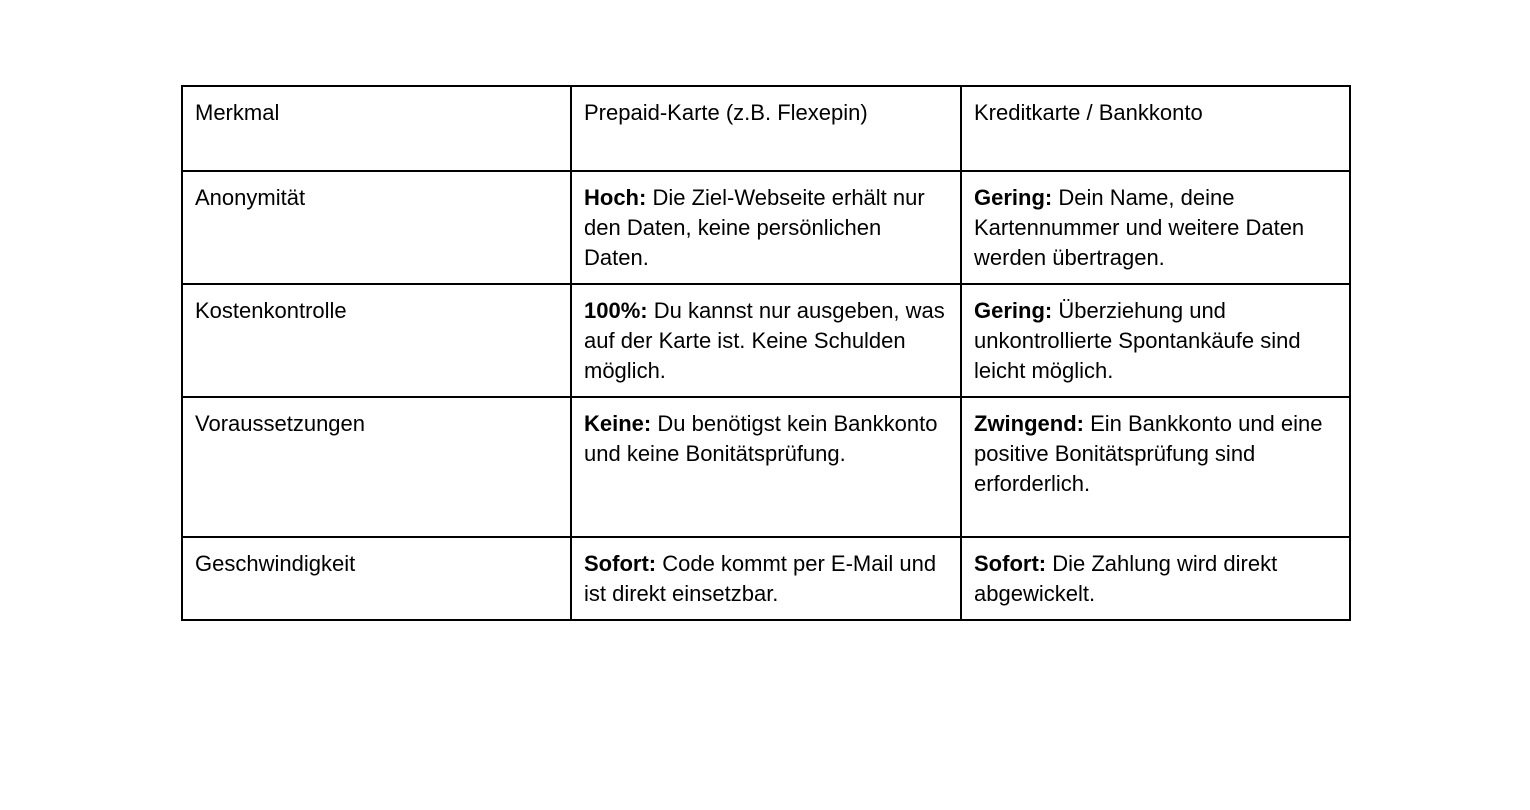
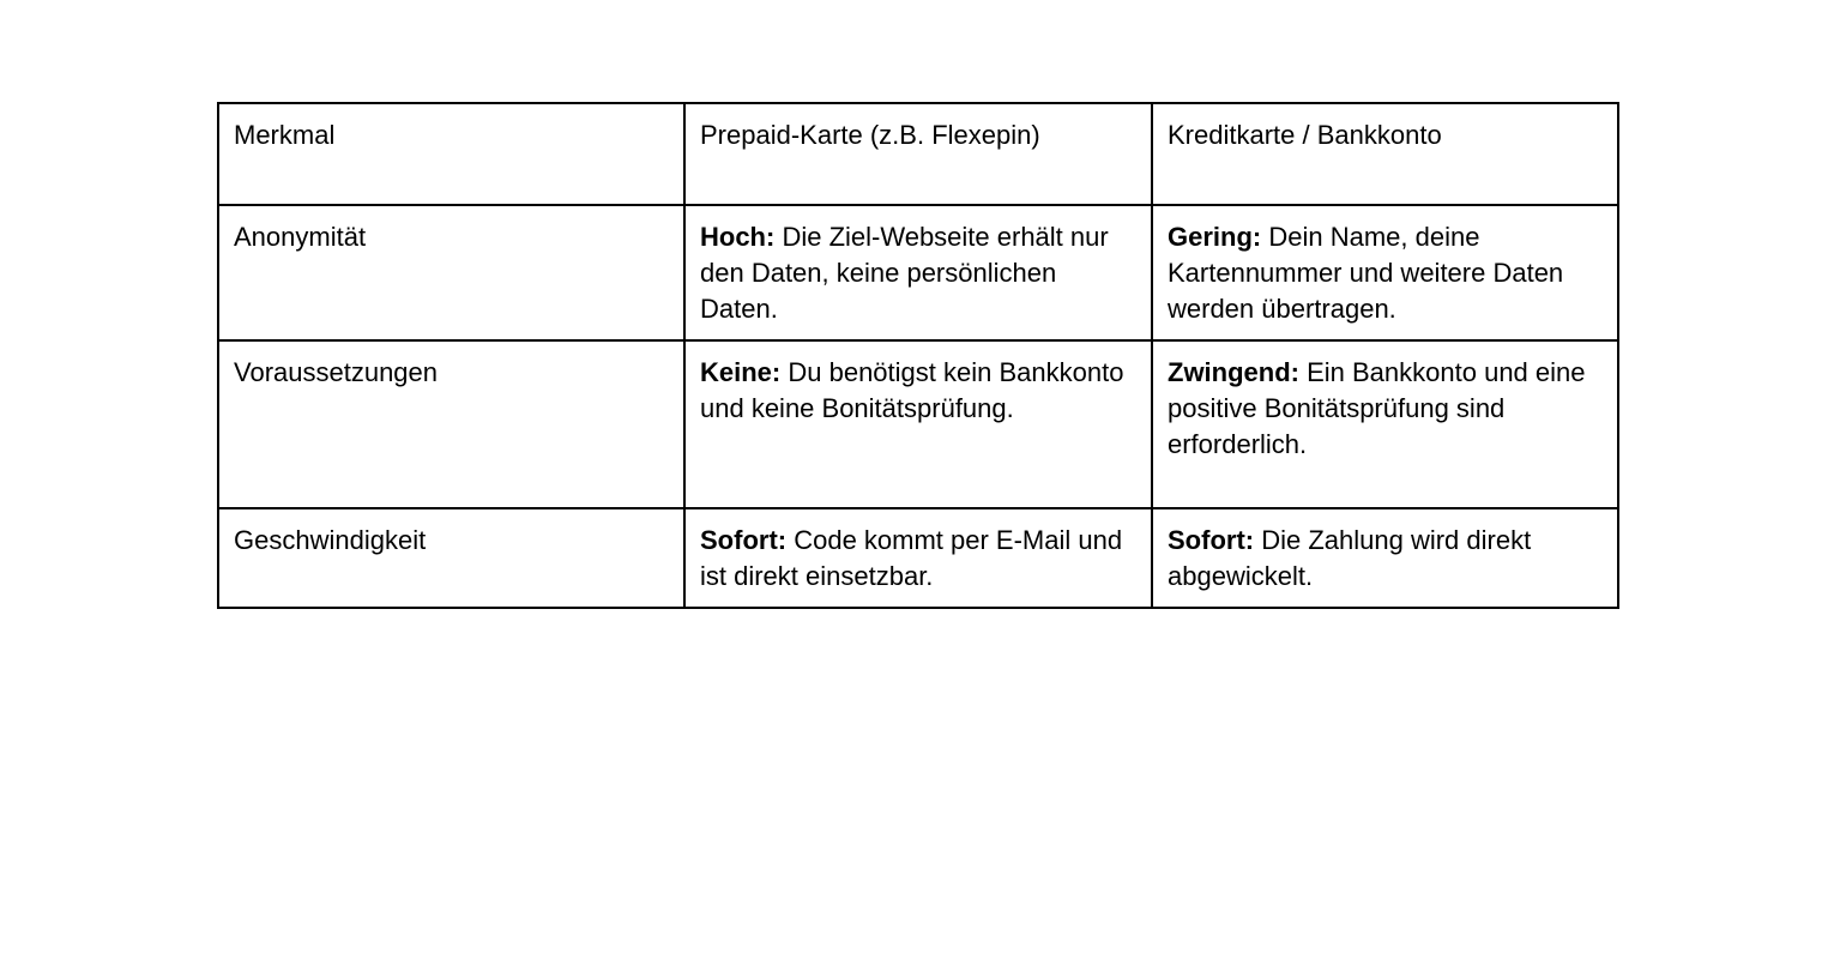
  Merkmal	Prepaid-Karte (z.B. Flexepin)	Kreditkarte / Bankkonto
  Anonymität	Hoch: Die Ziel-Webseite erhält nur den Daten, keine persönlichen Daten.	Gering: Dein Name, deine Kartennummer und weitere Daten werden übertragen.
- Kostenkontrolle	100%: Du kannst nur ausgeben, was auf der Karte ist. Keine Schulden möglich.	Gering: Überziehung und unkontrollierte Spontankäufe sind leicht möglich.
  Voraussetzungen	Keine: Du benötigst kein Bankkonto und keine Bonitätsprüfung.	Zwingend: Ein Bankkonto und eine positive Bonitätsprüfung sind erforderlich.
  Geschwindigkeit	Sofort: Code kommt per E-Mail und ist direkt einsetzbar.	Sofort: Die Zahlung wird direkt abgewickelt.
